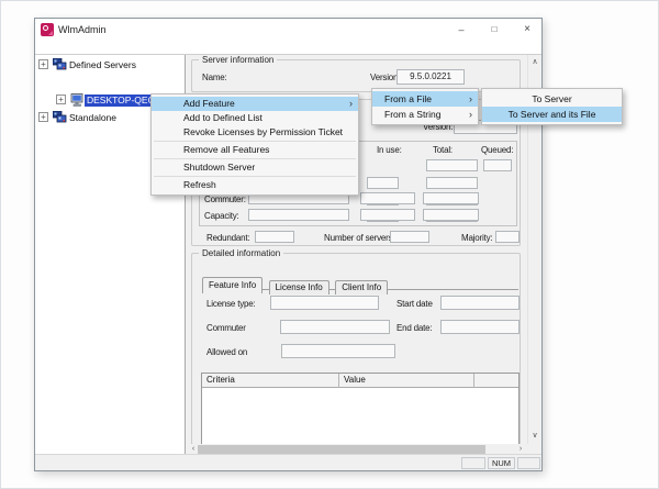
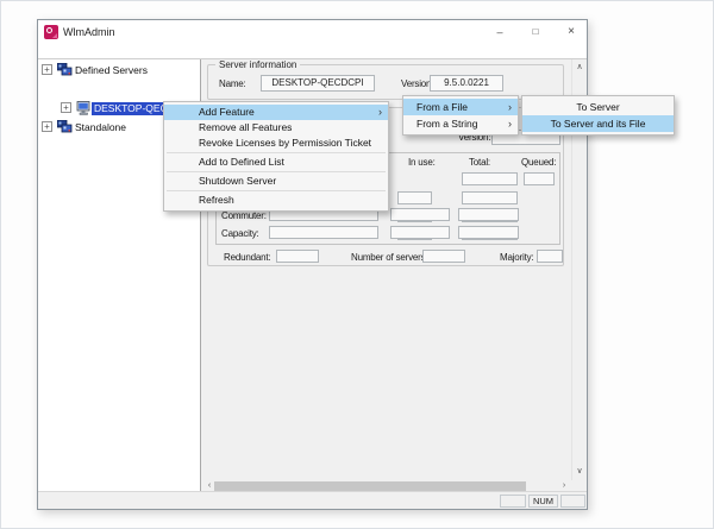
  WlmAdmin
  –
  □
  ×
  +
  Defined Servers
  +
  +
  Standalone
  Server information
  Name:
+ DESKTOP-QECDCPI
  Versio
  9.5.0.0221
  Version:
  In use:
  Total:
  Queued:
  Commuter:
  Capacity:
  Redundant:
  Number of server
  Majority:
- Detailed information
- Feature Info License Info Client Info
- License type:
- Start date
- Commuter
- End date:
- Allowed on
- Criteria
- Value
  NUM
  Add Feature
  ›
- Add to Defined List
+ Remove all Features
  Revoke Licenses by Permission Ticket
- Remove all Features
+ Add to Defined List
  Shutdown Server
  Refresh
  From a File
  ›
  From a String
  ›
  To Server
  To Server and its File
